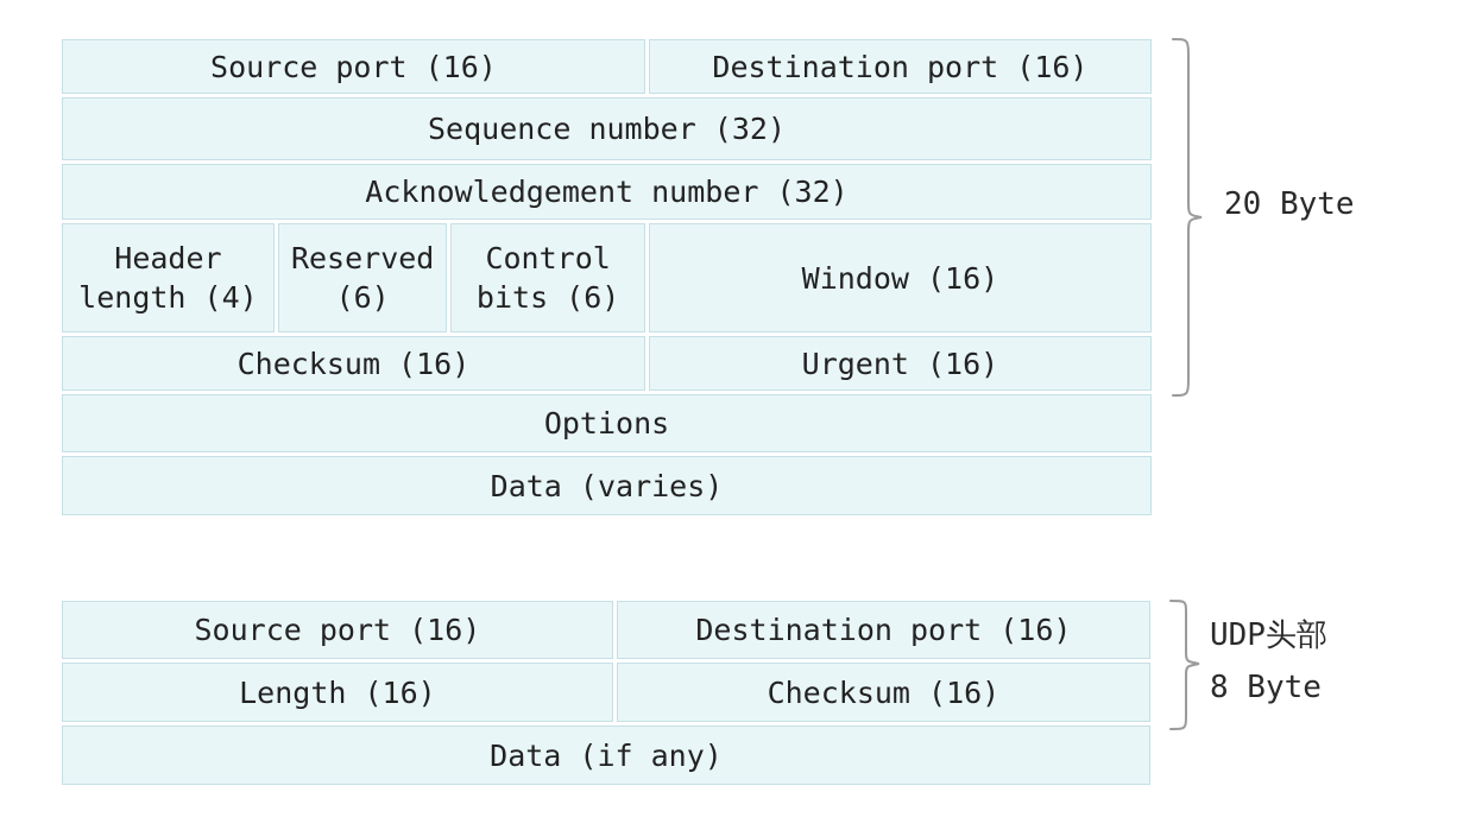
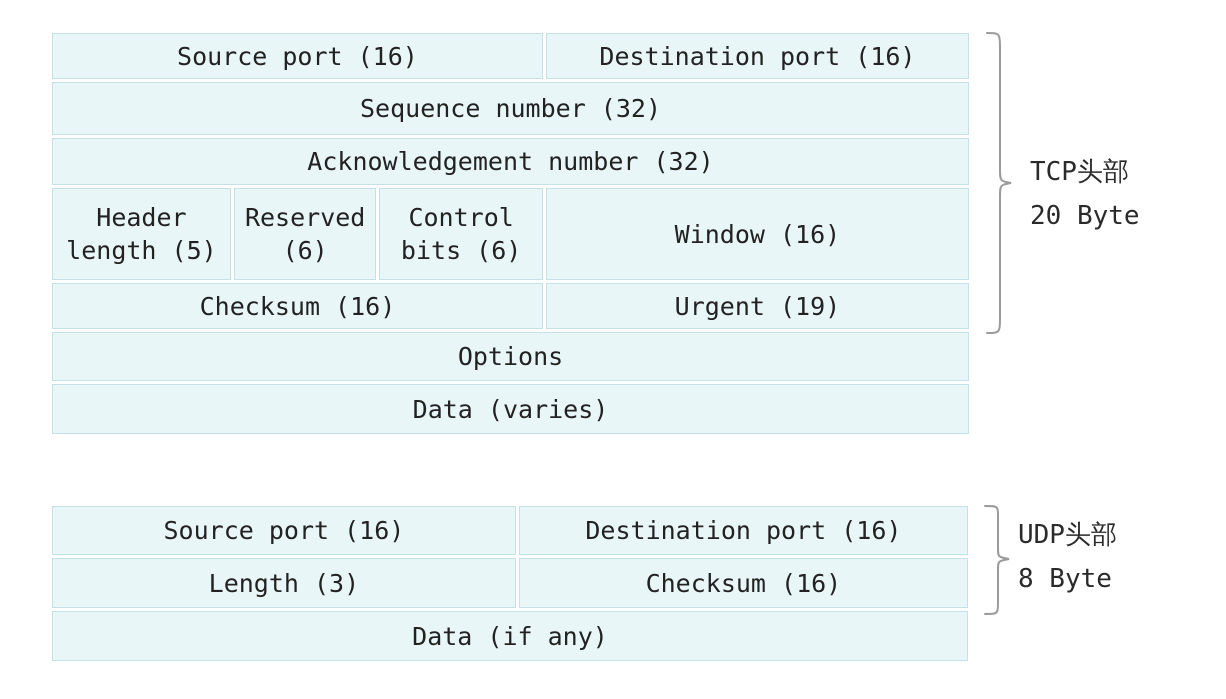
  Source port (16)	Destination port (16)
  Sequence number (32)
  Acknowledgement number (32)
- Header length (4)	Reserved (6)	Control bits (6)	Window (16)
+ Header length (5)	Reserved (6)	Control bits (6)	Window (16)
- Checksum (16)	Urgent (16)
+ Checksum (16)	Urgent (19)
  Options
  Data (varies)
+ TCP头部
  20 Byte
  Source port (16)	Destination port (16)
- Length (16)	Checksum (16)
+ Length (3)	Checksum (16)
  Data (if any)
  UDP头部
  8 Byte
